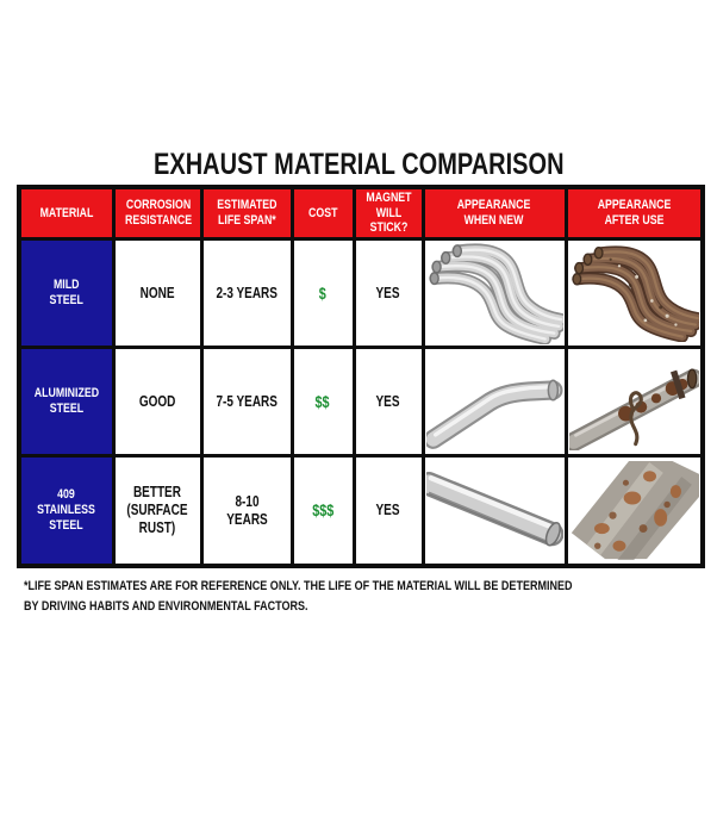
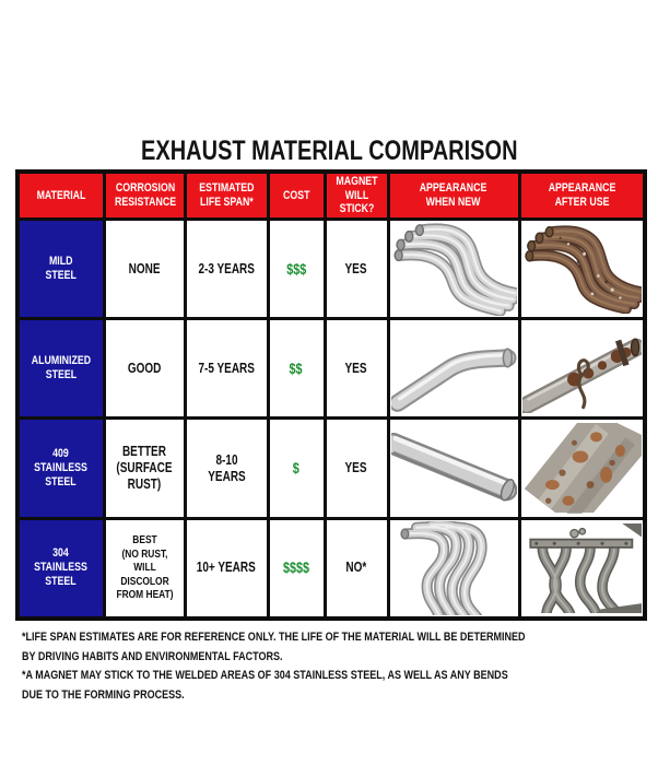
  EXHAUST MATERIAL COMPARISON
  MATERIAL	CORROSION RESISTANCE	ESTIMATED LIFE SPAN*	COST	MAGNET WILL STICK?	APPEARANCE WHEN NEW	APPEARANCE AFTER USE
- MILD STEEL	NONE	2-3 YEARS	$	YES
+ MILD STEEL	NONE	2-3 YEARS	$$$	YES
  ALUMINIZED STEEL	GOOD	7-5 YEARS	$$	YES
- 409 STAINLESS STEEL	BETTER (SURFACE RUST)	8-10 YEARS	$$$	YES
+ 409 STAINLESS STEEL	BETTER (SURFACE RUST)	8-10 YEARS	$	YES
+ 304 STAINLESS STEEL	BEST (NO RUST, WILL DISCOLOR FROM HEAT)	10+ YEARS	$$$$	NO*
  *LIFE SPAN ESTIMATES ARE FOR REFERENCE ONLY. THE LIFE OF THE MATERIAL WILL BE DETERMINED BY DRIVING HABITS AND ENVIRONMENTAL FACTORS.
+ *A MAGNET MAY STICK TO THE WELDED AREAS OF 304 STAINLESS STEEL, AS WELL AS ANY BENDS DUE TO THE FORMING PROCESS.
